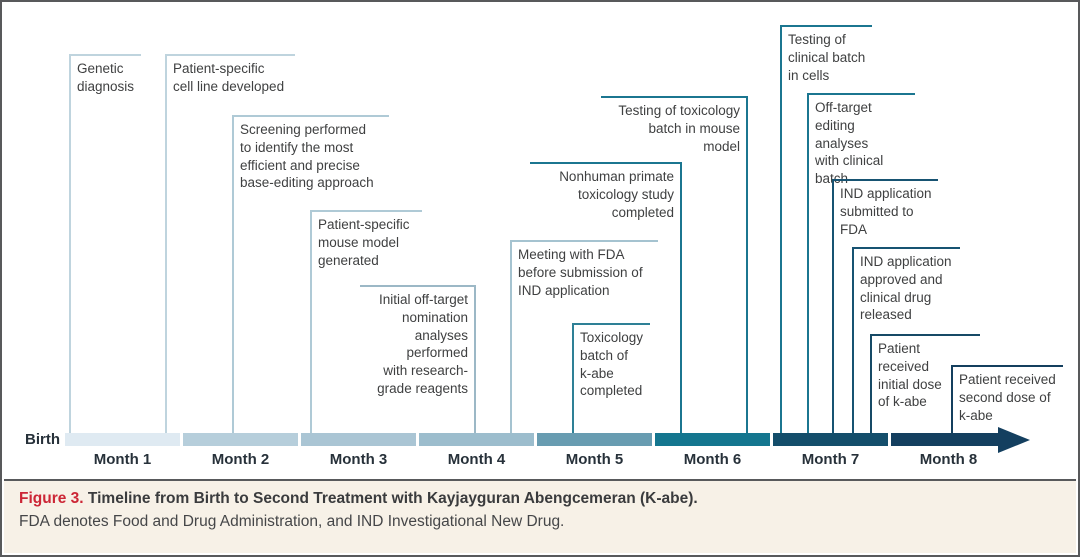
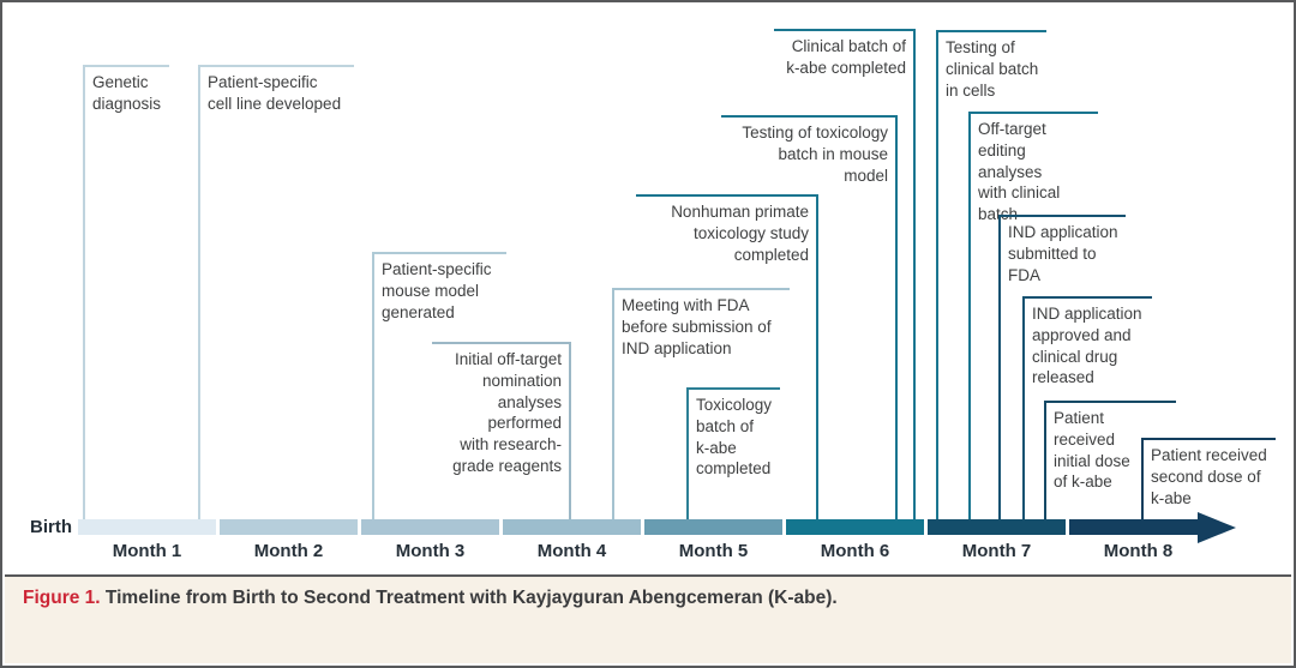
  Birth
  Genetic
  diagnosis
  Patient-specific
  cell line developed
- Screening performed
- to identify the most
- efficient and precise
- base-editing approach
  Patient-specific
  mouse model
  generated
  Initial off-target
  nomination
  analyses
  performed
  with research-
  grade reagents
  Meeting with FDA
  before submission of
  IND application
  Toxicology
  batch of
  k-abe
  completed
  Nonhuman primate
  toxicology study
  completed
  Testing of toxicology
  batch in mouse
  model
+ Clinical batch of
+ k-abe completed
  Testing of
  clinical batch
  in cells
  Off-target
  editing analyses
  with clinical
  batch
  IND application
  submitted to
  FDA
  IND application
  approved and
  clinical drug
  released
  Patient received
  initial dose
  of k-abe
  Patient received
  second dose of
  k-abe
  Month 1
  Month 2
  Month 3
  Month 4
  Month 5
  Month 6
  Month 7
  Month 8
- Figure 3. Timeline from Birth to Second Treatment with Kayjayguran Abengcemeran (K-abe).
+ Figure 1. Timeline from Birth to Second Treatment with Kayjayguran Abengcemeran (K-abe).
- FDA denotes Food and Drug Administration, and IND Investigational New Drug.
